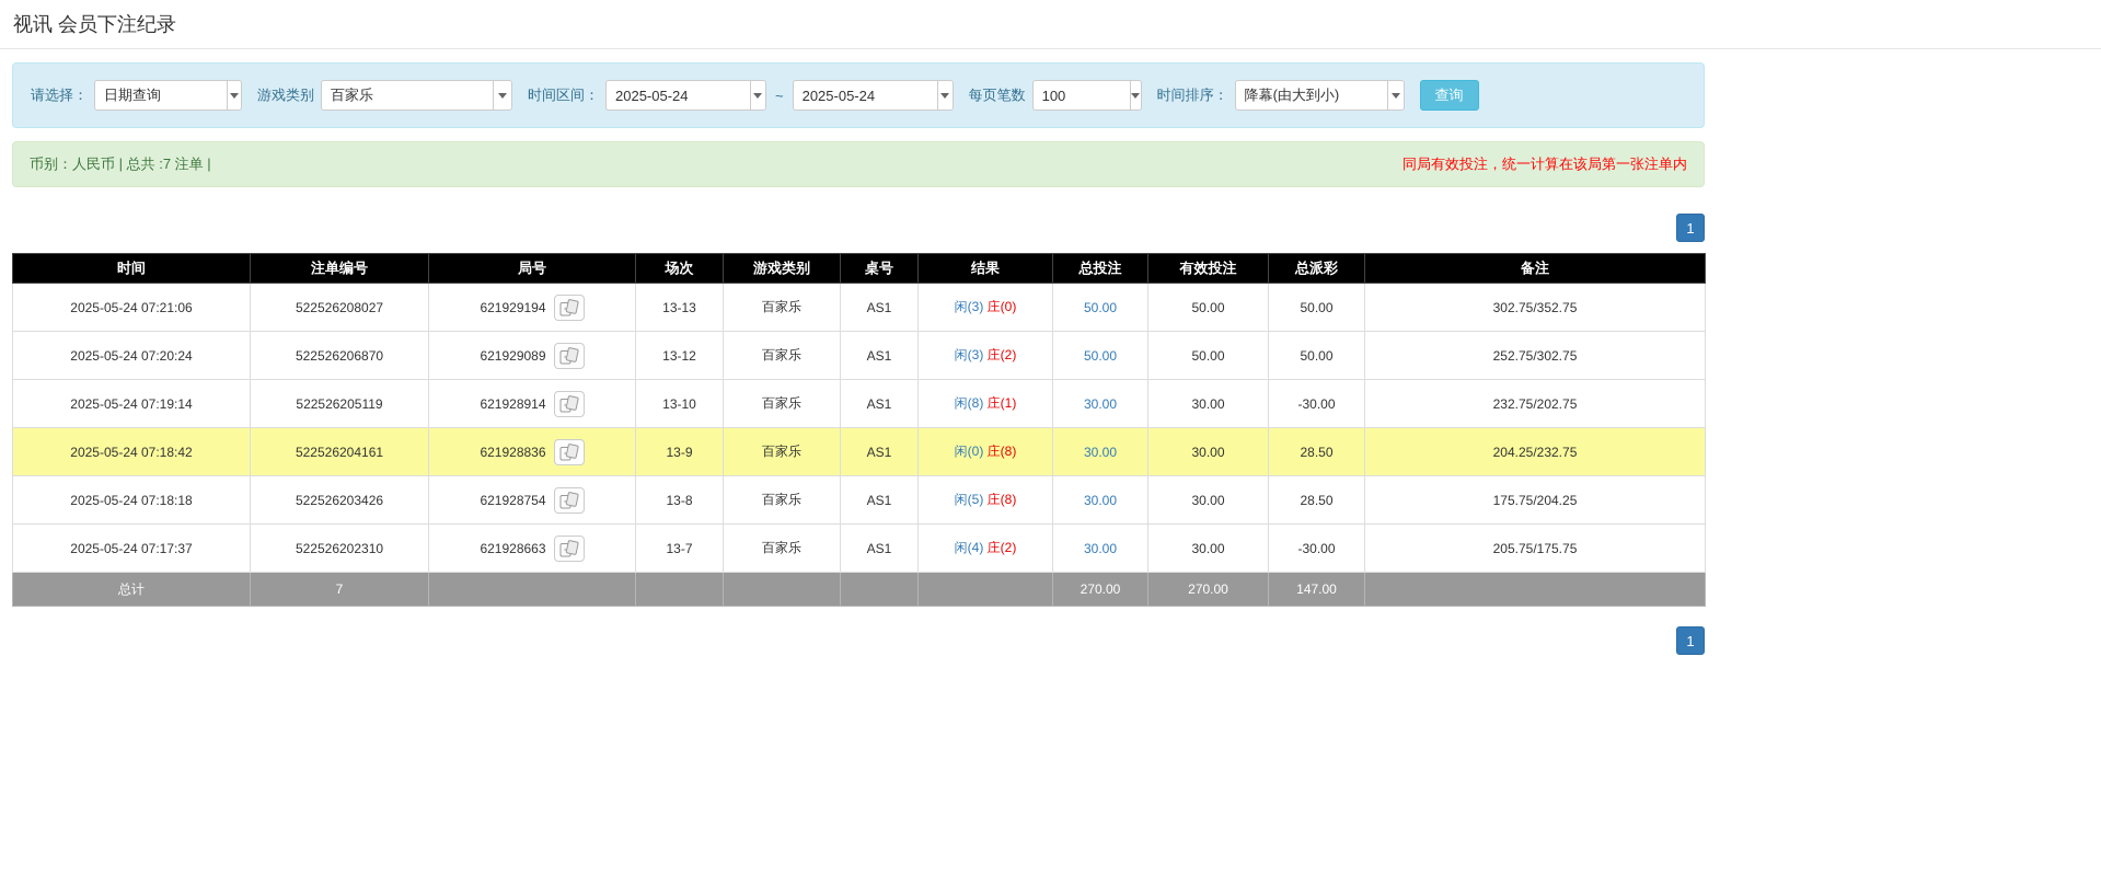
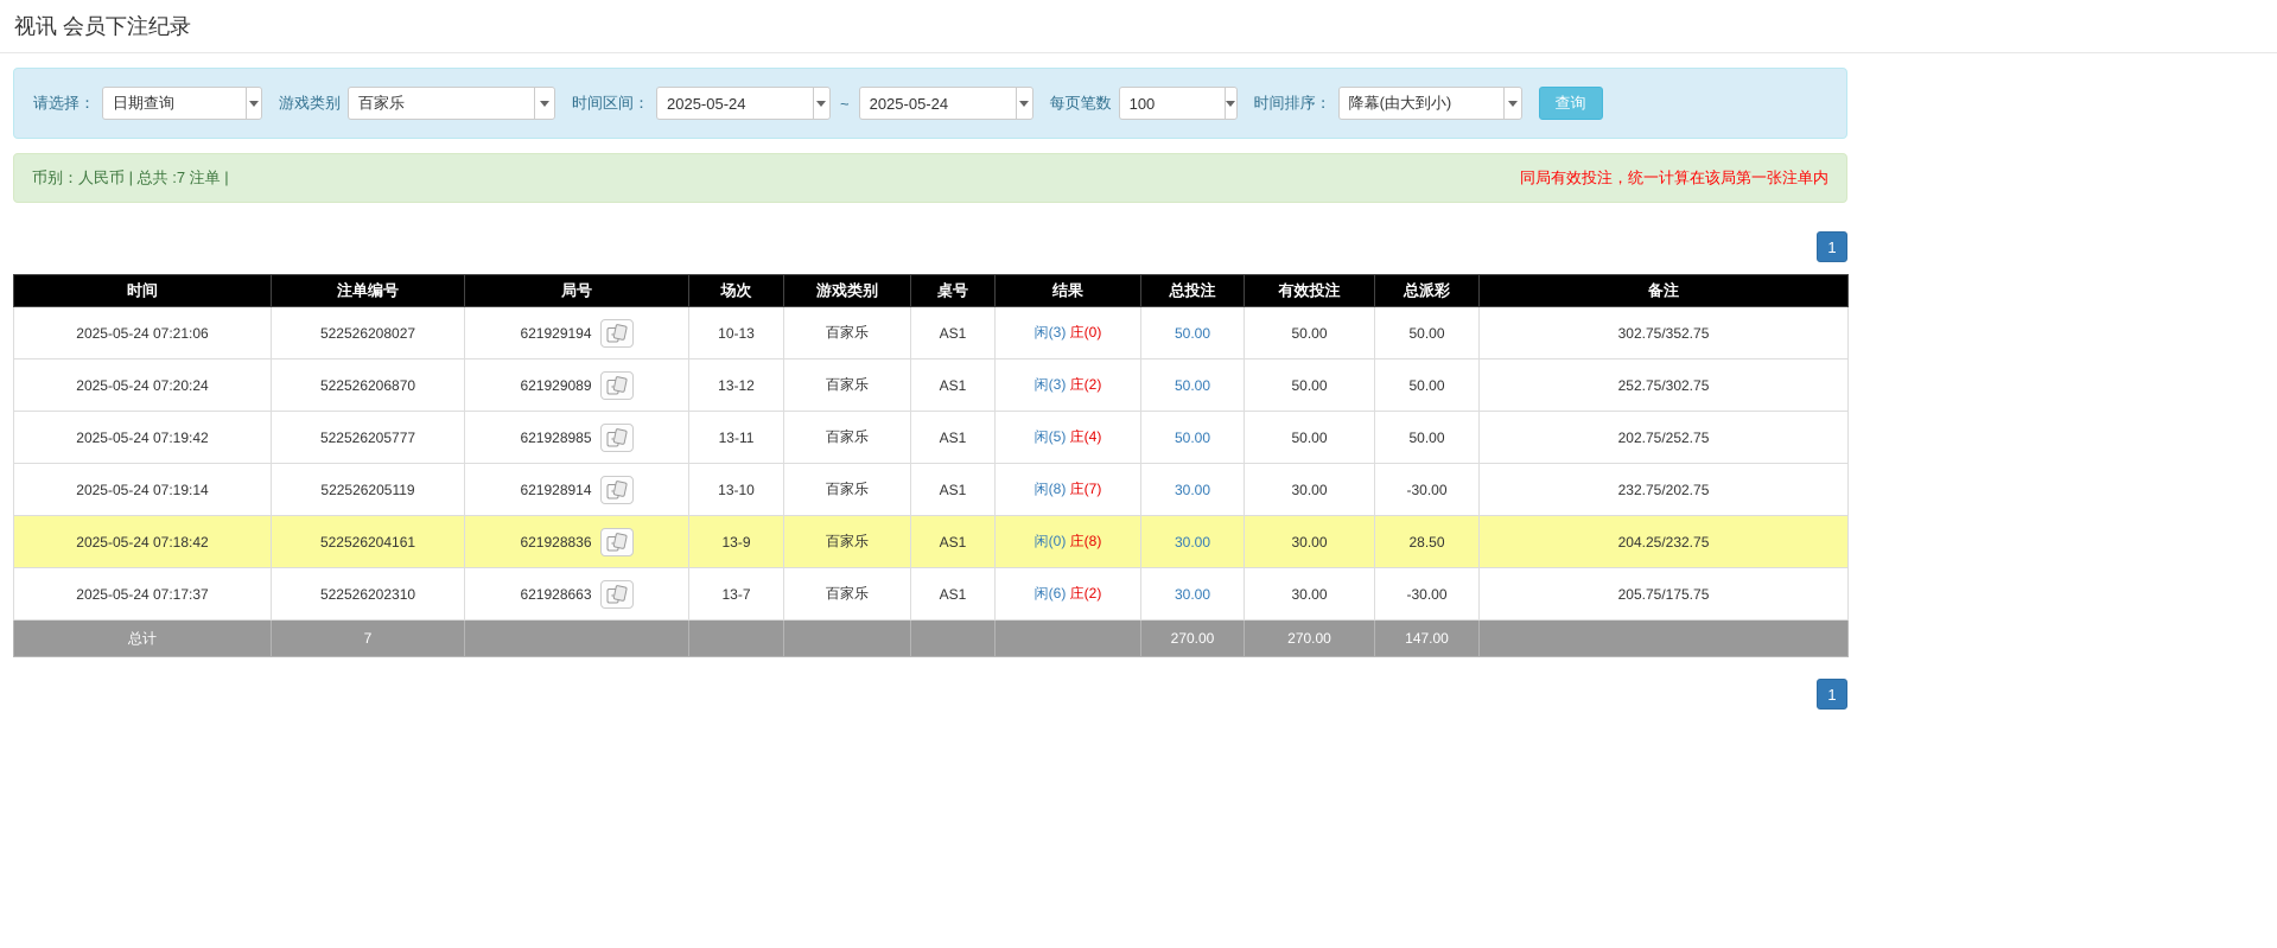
  视讯 会员下注纪录
  请选择：
  日期查询
  游戏类别
  百家乐
  时间区间：
  2025-05-24
  ~
  2025-05-24
  每页笔数
  100
  时间排序：
  降幕(由大到小)
  查询
  币别：人民币 | 总共 :7 注单 |
  同局有效投注，统一计算在该局第一张注单内
  1
  时间	注单编号	局号	场次	游戏类别	桌号	结果	总投注	有效投注	总派彩	备注
- 2025-05-24 07:21:06	522526208027	621929194	13-13	百家乐	AS1	闲(3) 庄(0)	50.00	50.00	50.00	302.75/352.75
+ 2025-05-24 07:21:06	522526208027	621929194	10-13	百家乐	AS1	闲(3) 庄(0)	50.00	50.00	50.00	302.75/352.75
  2025-05-24 07:20:24	522526206870	621929089	13-12	百家乐	AS1	闲(3) 庄(2)	50.00	50.00	50.00	252.75/302.75
+ 2025-05-24 07:19:42	522526205777	621928985	13-11	百家乐	AS1	闲(5) 庄(4)	50.00	50.00	50.00	202.75/252.75
- 2025-05-24 07:19:14	522526205119	621928914	13-10	百家乐	AS1	闲(8) 庄(1)	30.00	30.00	-30.00	232.75/202.75
+ 2025-05-24 07:19:14	522526205119	621928914	13-10	百家乐	AS1	闲(8) 庄(7)	30.00	30.00	-30.00	232.75/202.75
  2025-05-24 07:18:42	522526204161	621928836	13-9	百家乐	AS1	闲(0) 庄(8)	30.00	30.00	28.50	204.25/232.75
- 2025-05-24 07:18:18	522526203426	621928754	13-8	百家乐	AS1	闲(5) 庄(8)	30.00	30.00	28.50	175.75/204.25
- 2025-05-24 07:17:37	522526202310	621928663	13-7	百家乐	AS1	闲(4) 庄(2)	30.00	30.00	-30.00	205.75/175.75
+ 2025-05-24 07:17:37	522526202310	621928663	13-7	百家乐	AS1	闲(6) 庄(2)	30.00	30.00	-30.00	205.75/175.75
  总计	7						270.00	270.00	147.00
  1
